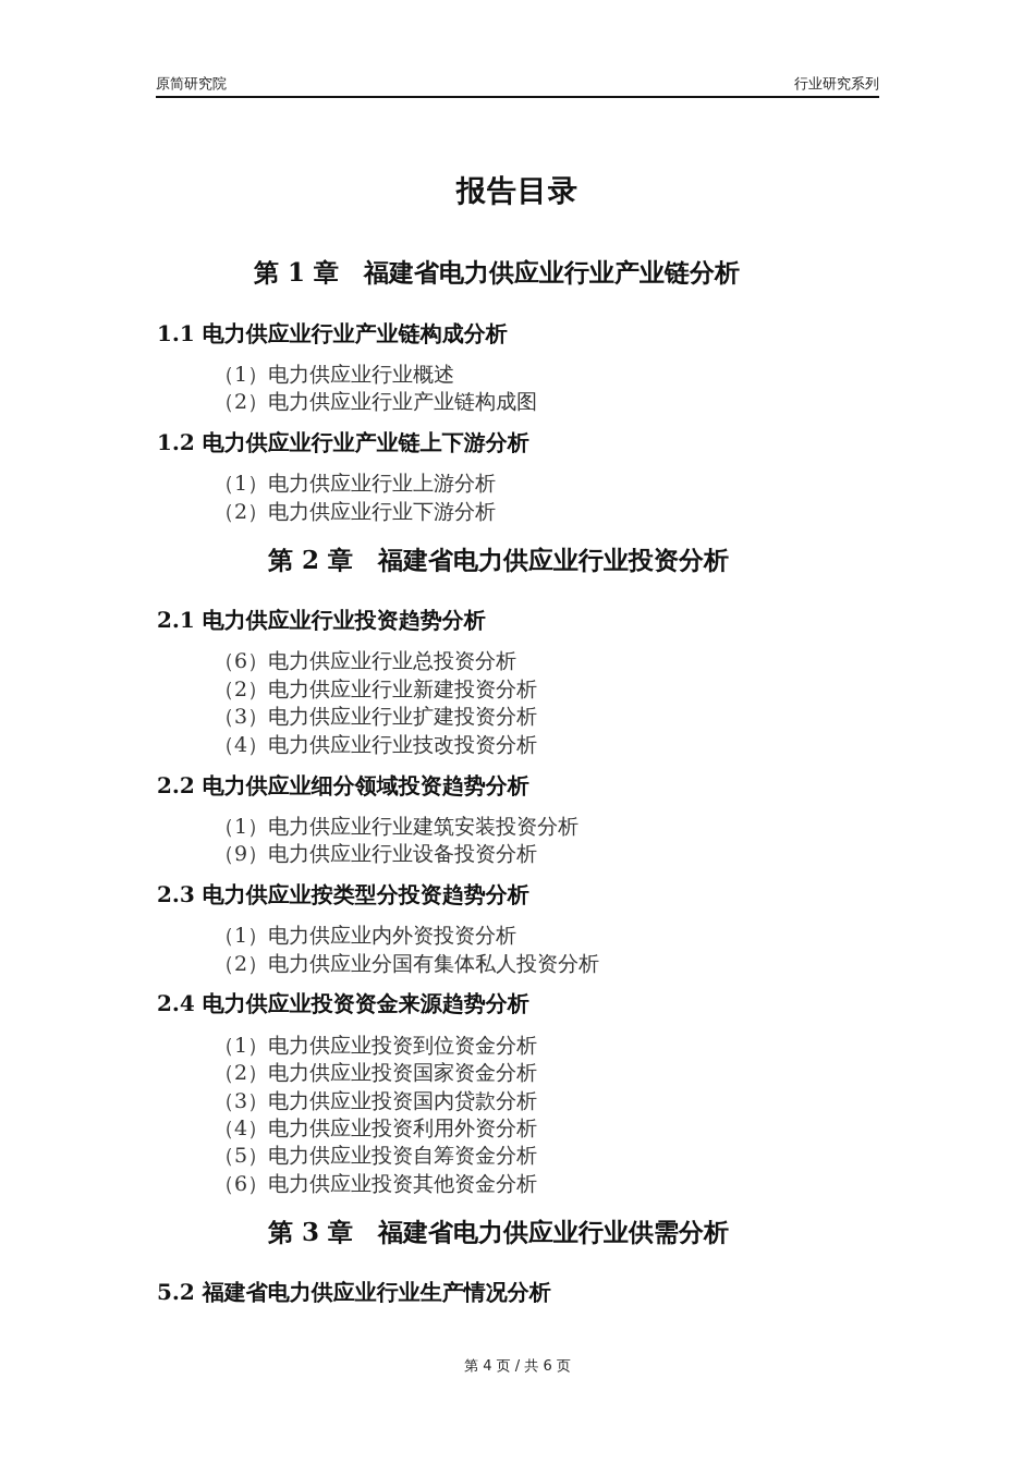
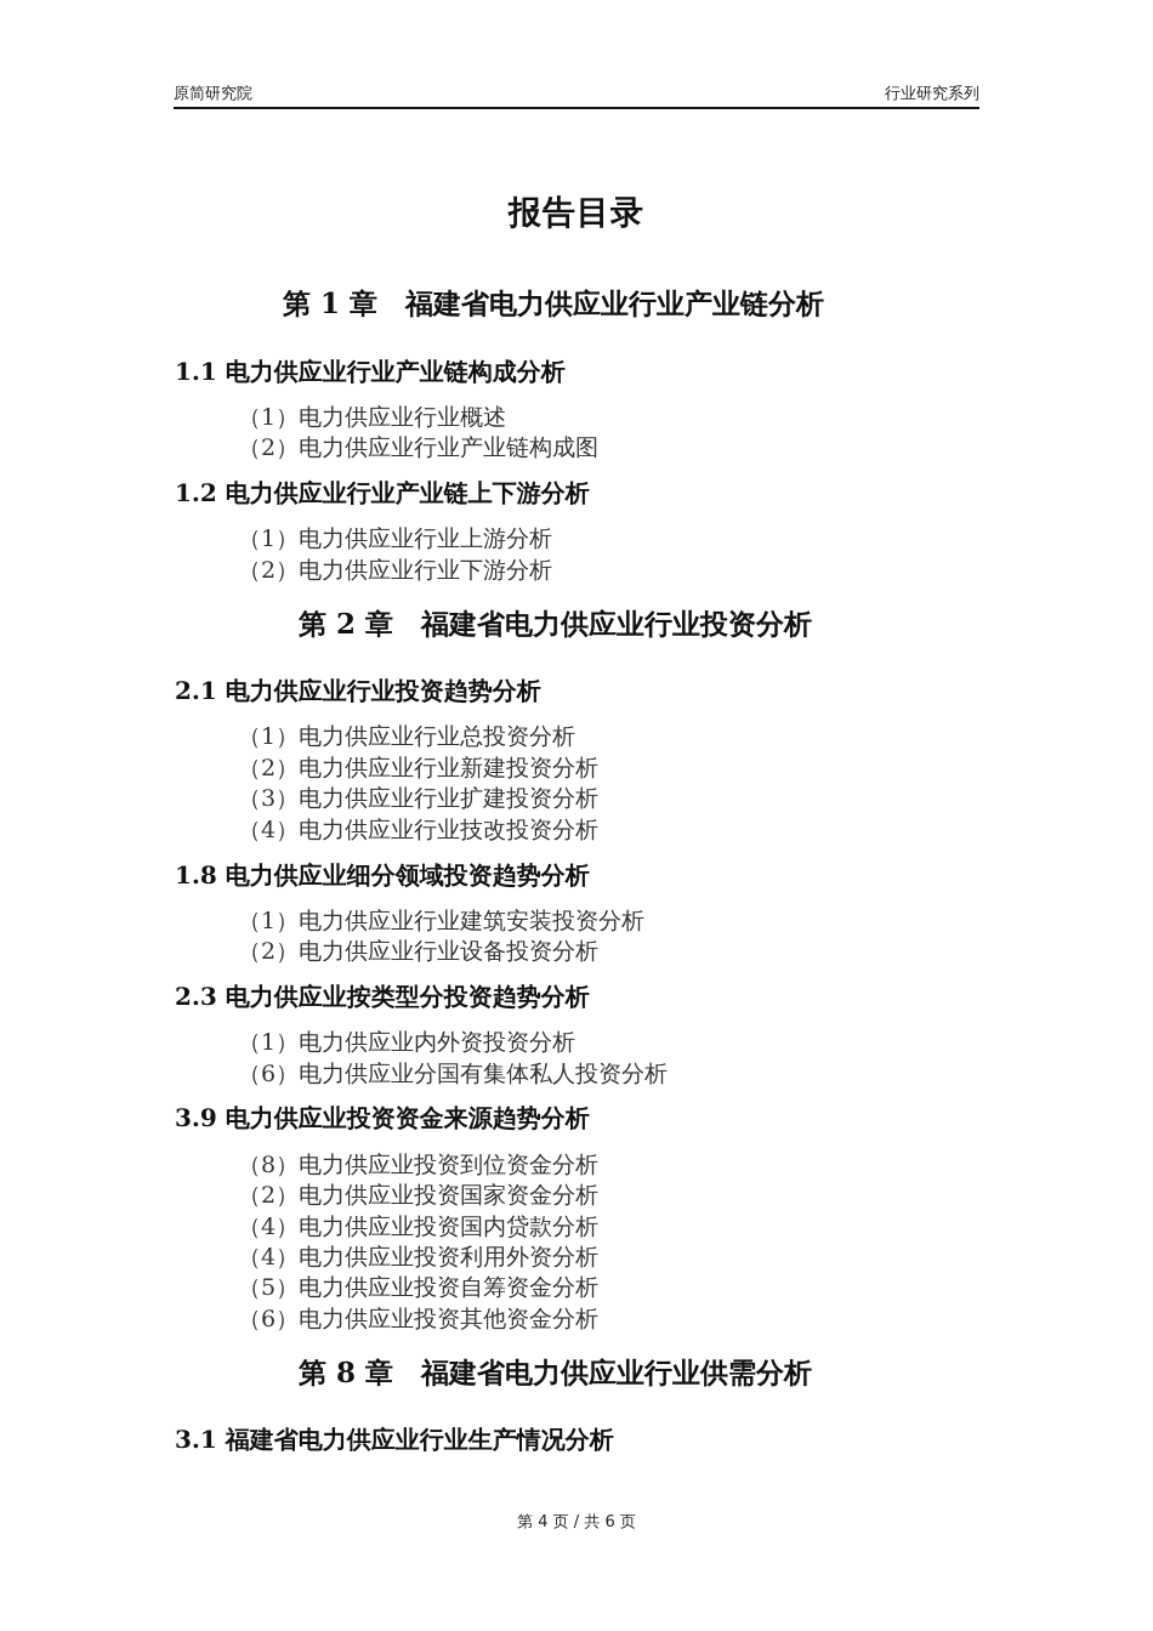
  原简研究院
  行业研究系列
  报告目录
  第 1 章 福建省电力供应业行业产业链分析
  1.1 电力供应业行业产业链构成分析
  （1）电力供应业行业概述
  （2）电力供应业行业产业链构成图
  1.2 电力供应业行业产业链上下游分析
  （1）电力供应业行业上游分析
  （2）电力供应业行业下游分析
  第 2 章 福建省电力供应业行业投资分析
  2.1 电力供应业行业投资趋势分析
- （6）电力供应业行业总投资分析
+ （1）电力供应业行业总投资分析
  （2）电力供应业行业新建投资分析
  （3）电力供应业行业扩建投资分析
  （4）电力供应业行业技改投资分析
- 2.2 电力供应业细分领域投资趋势分析
+ 1.8 电力供应业细分领域投资趋势分析
  （1）电力供应业行业建筑安装投资分析
- （9）电力供应业行业设备投资分析
+ （2）电力供应业行业设备投资分析
  2.3 电力供应业按类型分投资趋势分析
  （1）电力供应业内外资投资分析
- （2）电力供应业分国有集体私人投资分析
+ （6）电力供应业分国有集体私人投资分析
- 2.4 电力供应业投资资金来源趋势分析
+ 3.9 电力供应业投资资金来源趋势分析
- （1）电力供应业投资到位资金分析
+ （8）电力供应业投资到位资金分析
  （2）电力供应业投资国家资金分析
- （3）电力供应业投资国内贷款分析
+ （4）电力供应业投资国内贷款分析
  （4）电力供应业投资利用外资分析
  （5）电力供应业投资自筹资金分析
  （6）电力供应业投资其他资金分析
- 第 3 章 福建省电力供应业行业供需分析
+ 第 8 章 福建省电力供应业行业供需分析
- 5.2 福建省电力供应业行业生产情况分析
+ 3.1 福建省电力供应业行业生产情况分析
  第 4 页 / 共 6 页
